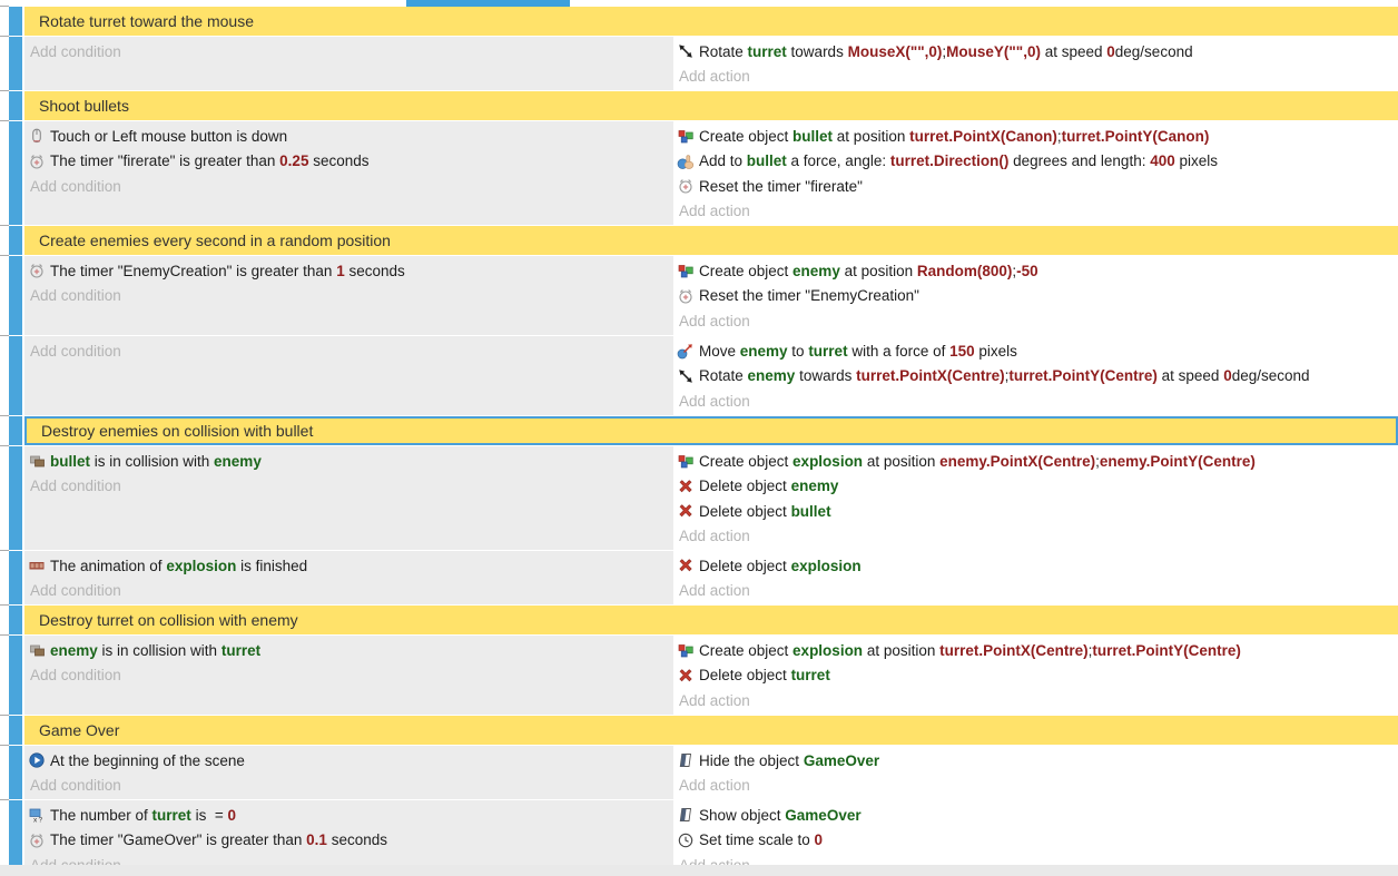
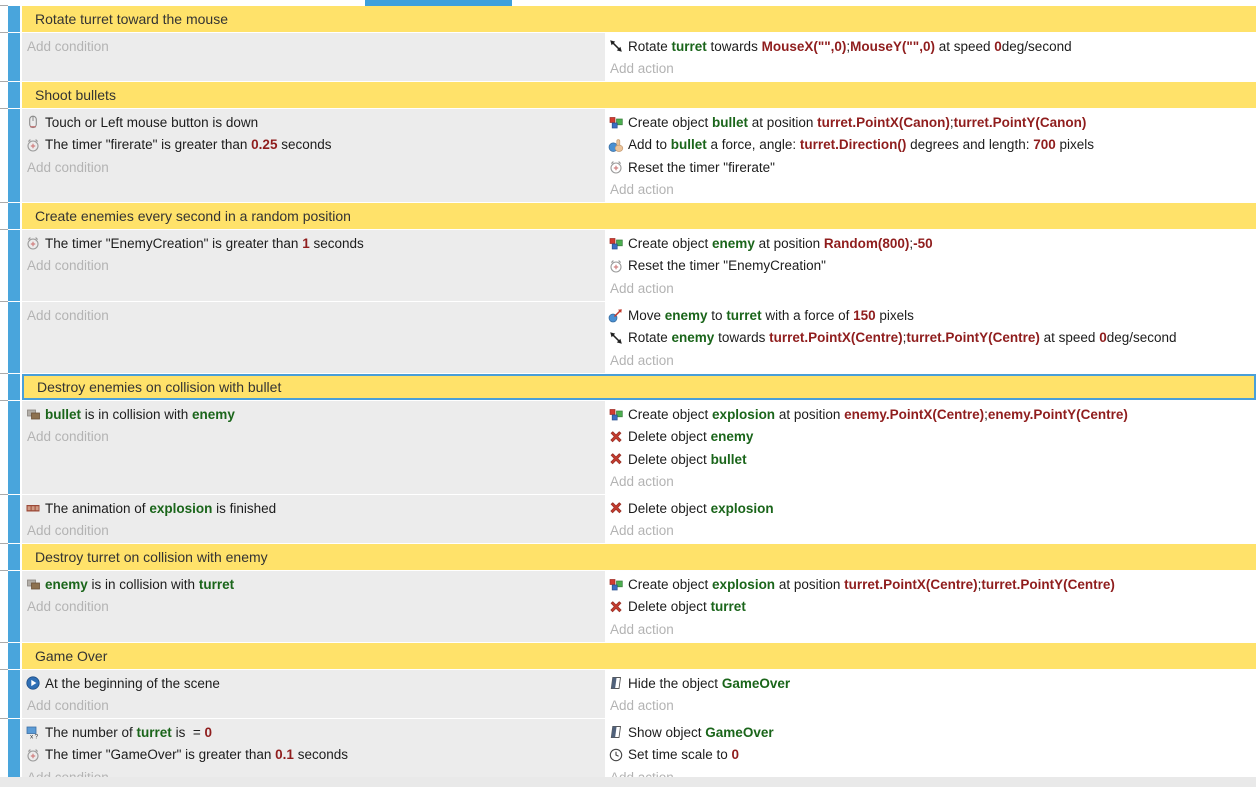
  Rotate turret toward the mouse
  Add condition
  Rotate
  turret
  towards
  MouseX("",0)
  ;
  MouseY("",0)
  at speed
  0
  deg/second
  Add action
  Shoot bullets
  Touch or Left mouse button is down
  The timer "firerate" is greater than
  0.25
  seconds
  Add condition
  Create object
  bullet
  at position
  turret.PointX(Canon)
  ;
  turret.PointY(Canon)
  Add to
  bullet
  a force, angle:
  turret.Direction()
  degrees and length:
- 400
+ 700
  pixels
  Reset the timer "firerate"
  Add action
  Create enemies every second in a random position
  The timer "EnemyCreation" is greater than
  1
  seconds
  Add condition
  Create object
  enemy
  at position
  Random(800)
  ;
  -50
  Reset the timer "EnemyCreation"
  Add action
  Add condition
  Move
  enemy
  to
  turret
  with a force of
  150
  pixels
  Rotate
  enemy
  towards
  turret.PointX(Centre)
  ;
  turret.PointY(Centre)
  at speed
  0
  deg/second
  Add action
  Destroy enemies on collision with bullet
  bullet
  is in collision with
  enemy
  Add condition
  Create object
  explosion
  at position
  enemy.PointX(Centre)
  ;
  enemy.PointY(Centre)
  Delete object
  enemy
  Delete object
  bullet
  Add action
  The animation of
  explosion
  is finished
  Add condition
  Delete object
  explosion
  Add action
  Destroy turret on collision with enemy
  enemy
  is in collision with
  turret
  Add condition
  Create object
  explosion
  at position
  turret.PointX(Centre)
  ;
  turret.PointY(Centre)
  Delete object
  turret
  Add action
  Game Over
  At the beginning of the scene
  Add condition
  Hide the object
  GameOver
  Add action
  The number of
  turret
  is =
  0
  The timer "GameOver" is greater than
  0.1
  seconds
  Show object
  GameOver
  Set time scale to
  0
